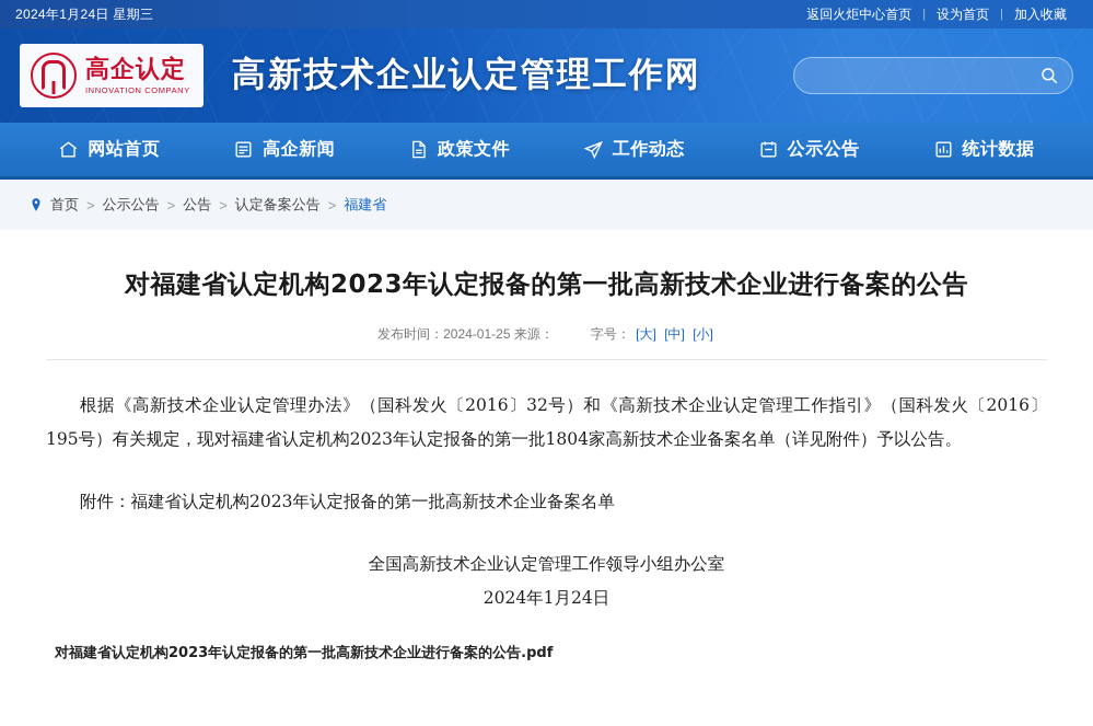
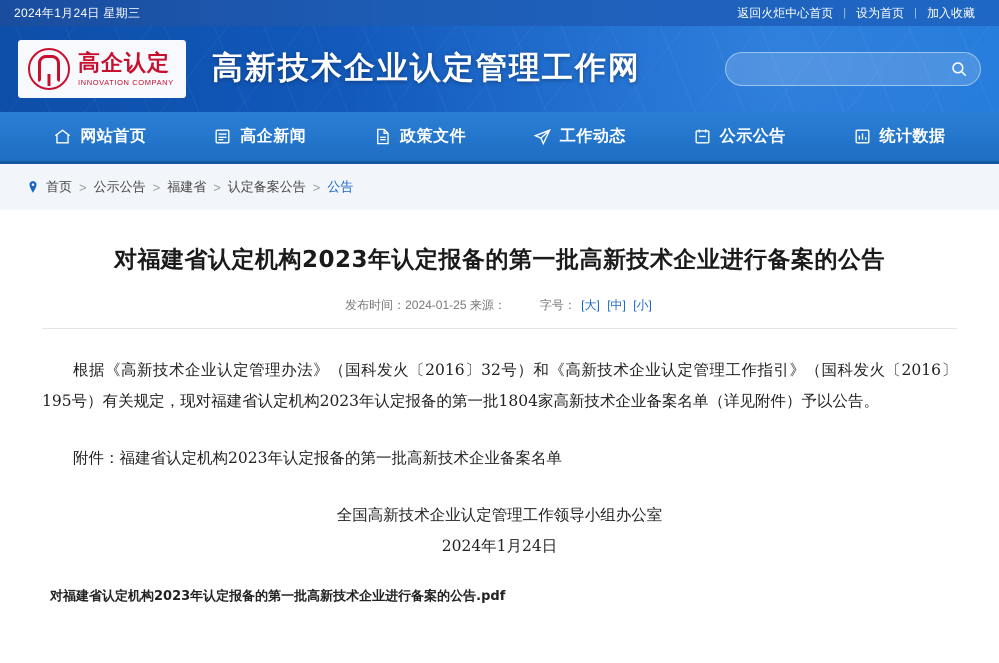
  2024年1月24日 星期三
  返回火炬中心首页
  |
  设为首页
  |
  加入收藏
  高企认定
  INNOVATION COMPANY
  高新技术企业认定管理工作网
  网站首页
  高企新闻
  政策文件
  工作动态
  公示公告
  统计数据
  首页
  >
  公示公告
  >
- 公告
+ 福建省
  >
  认定备案公告
  >
- 福建省
+ 公告
  对福建省认定机构2023年认定报备的第一批高新技术企业进行备案的公告
  发布时间：2024-01-25 来源：
  字号： [大] [中] [小]
  根据《高新技术企业认定管理办法》（国科发火〔2016〕32号）和《高新技术企业认定管理工作指引》（国科发火〔2016〕195号）有关规定，现对福建省认定机构2023年认定报备的第一批1804家高新技术企业备案名单（详见附件）予以公告。
  附件：福建省认定机构2023年认定报备的第一批高新技术企业备案名单
  全国高新技术企业认定管理工作领导小组办公室
  2024年1月24日
  对福建省认定机构2023年认定报备的第一批高新技术企业进行备案的公告.pdf
